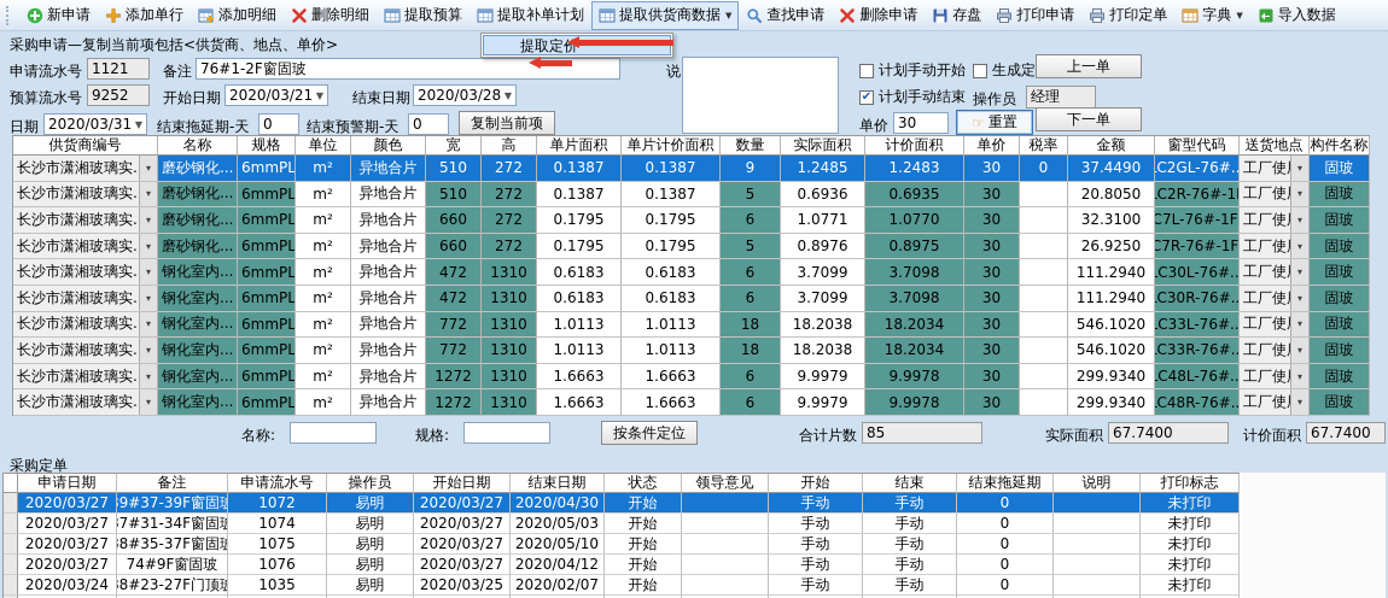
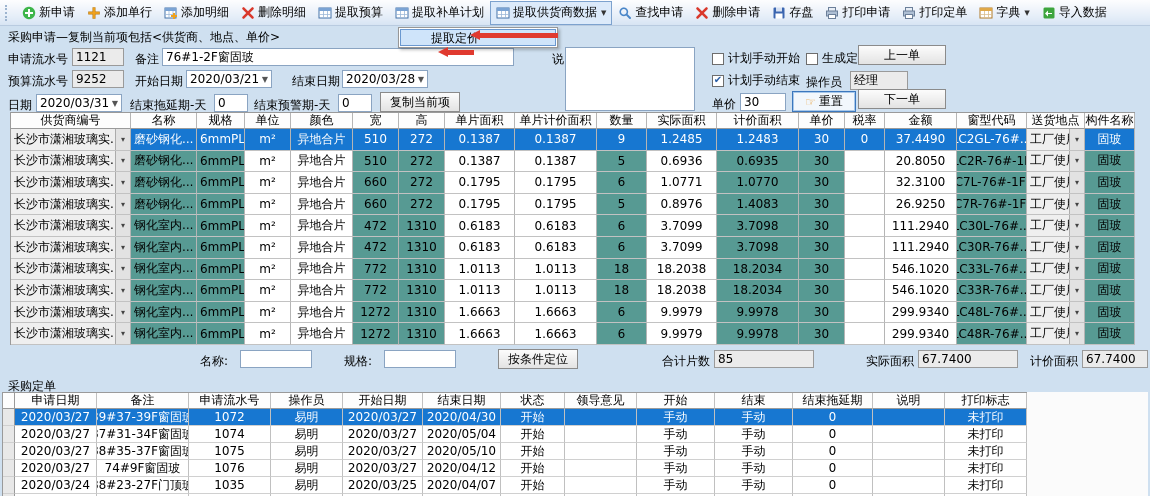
  新申请
  添加单行
  添加明细
  删除明细
  提取预算
  提取补单计划
  提取供货商数据
  ▼
  查找申请
  删除申请
  存盘
  打印申请
  打印定单
  字典
  ▼
  导入数据
  采购申请—复制当前项包括<供货商、地点、单价>
  申请流水号
  1121
  备注
  76#1-2F窗固玻
  说
  计划手动开始
  生成定
  上一单
  预算流水号
  9252
  开始日期
  2020/03/21
  ▼
  结束日期
  2020/03/28
  ▼
  ✔
  计划手动结束
  操作员
  经理
  日期
  2020/03/31
  ▼
  结束拖延期-天
  0
  结束预警期-天
  0
  复制当前项
  单价
  30
  ☞
  重置
  下一单
  提取定价
  供货商编号
  名称
  规格
  单位
  颜色
  宽
  高
  单片面积
  单片计价面积
  数量
  实际面积
  计价面积
  单价
  税率
  金额
  窗型代码
  送货地点
  构件名称
  长沙市潇湘玻璃实.
  ▾
  磨砂钢化...
  m²
  异地合片
  510
  272
  0.1387
  0.1387
  9
  1.2485
  1.2483
  30
  0
  37.4490
  C2GL-76#..
  工厂使
  ▾
  固玻
  长沙市潇湘玻璃实.
  ▾
  磨砂钢化...
  m²
  异地合片
  510
  272
  0.1387
  0.1387
  5
  0.6936
  0.6935
  30
  20.8050
  C2R-76#-1
  工厂使
  ▾
  固玻
  长沙市潇湘玻璃实.
  ▾
  磨砂钢化...
  m²
  异地合片
  660
  272
  0.1795
  0.1795
  6
  1.0771
  1.0770
  30
  32.3100
  C7L-76#-1F
  工厂使
  ▾
  固玻
  长沙市潇湘玻璃实.
  ▾
  磨砂钢化...
  m²
  异地合片
  660
  272
  0.1795
  0.1795
  5
  0.8976
- 0.8975
+ 1.4083
  30
  26.9250
  C7R-76#-1F
  工厂使
  ▾
  固玻
  长沙市潇湘玻璃实.
  ▾
  钢化室内...
  m²
  异地合片
  472
  1310
  0.6183
  0.6183
  6
  3.7099
  3.7098
  30
  111.2940
  C30L-76#..
  工厂使
  ▾
  固玻
  长沙市潇湘玻璃实.
  ▾
  钢化室内...
  m²
  异地合片
  472
  1310
  0.6183
  0.6183
  6
  3.7099
  3.7098
  30
  111.2940
  C30R-76#..
  工厂使
  ▾
  固玻
  长沙市潇湘玻璃实.
  ▾
  钢化室内...
  m²
  异地合片
  772
  1310
  1.0113
  1.0113
  18
  18.2038
  18.2034
  30
  546.1020
  C33L-76#..
  工厂使
  ▾
  固玻
  长沙市潇湘玻璃实.
  ▾
  钢化室内...
  m²
  异地合片
  772
  1310
  1.0113
  1.0113
  18
  18.2038
  18.2034
  30
  546.1020
  C33R-76#..
  工厂使
  ▾
  固玻
  长沙市潇湘玻璃实.
  ▾
  钢化室内...
  m²
  异地合片
  1272
  1310
  1.6663
  1.6663
  6
  9.9979
  9.9978
  30
  299.9340
  C48L-76#..
  工厂使
  ▾
  固玻
  长沙市潇湘玻璃实.
  ▾
  钢化室内...
  m²
  异地合片
  1272
  1310
  1.6663
  1.6663
  6
  9.9979
  9.9978
  30
  299.9340
  C48R-76#..
  工厂使
  ▾
  固玻
  名称:
  规格:
  按条件定位
  合计片数
  85
  实际面积
  67.7400
  计价面积
  67.7400
  采购定单
  申请日期
  备注
  申请流水号
  操作员
  开始日期
  结束日期
  状态
  领导意见
  开始
  结束
  结束拖延期
  说明
  打印标志
  2020/03/27
  9#37-39F窗固
  1072
  易明
  2020/03/27
  2020/04/30
  开始
  手动
  手动
  0
  未打印
  2020/03/27
  7#31-34F窗固
  1074
  易明
  2020/03/27
- 2020/05/03
+ 2020/05/04
  开始
  手动
  手动
  0
  未打印
  2020/03/27
  8#35-37F窗固
  1075
  易明
  2020/03/27
  2020/05/10
  开始
  手动
  手动
  0
  未打印
  2020/03/27
  74#9F窗固玻
  1076
  易明
  2020/03/27
  2020/04/12
  开始
  手动
  手动
  0
  未打印
  2020/03/24
  8#23-27F门顶
  1035
  易明
  2020/03/25
- 2020/02/07
+ 2020/04/07
  开始
  手动
  手动
  0
  未打印
